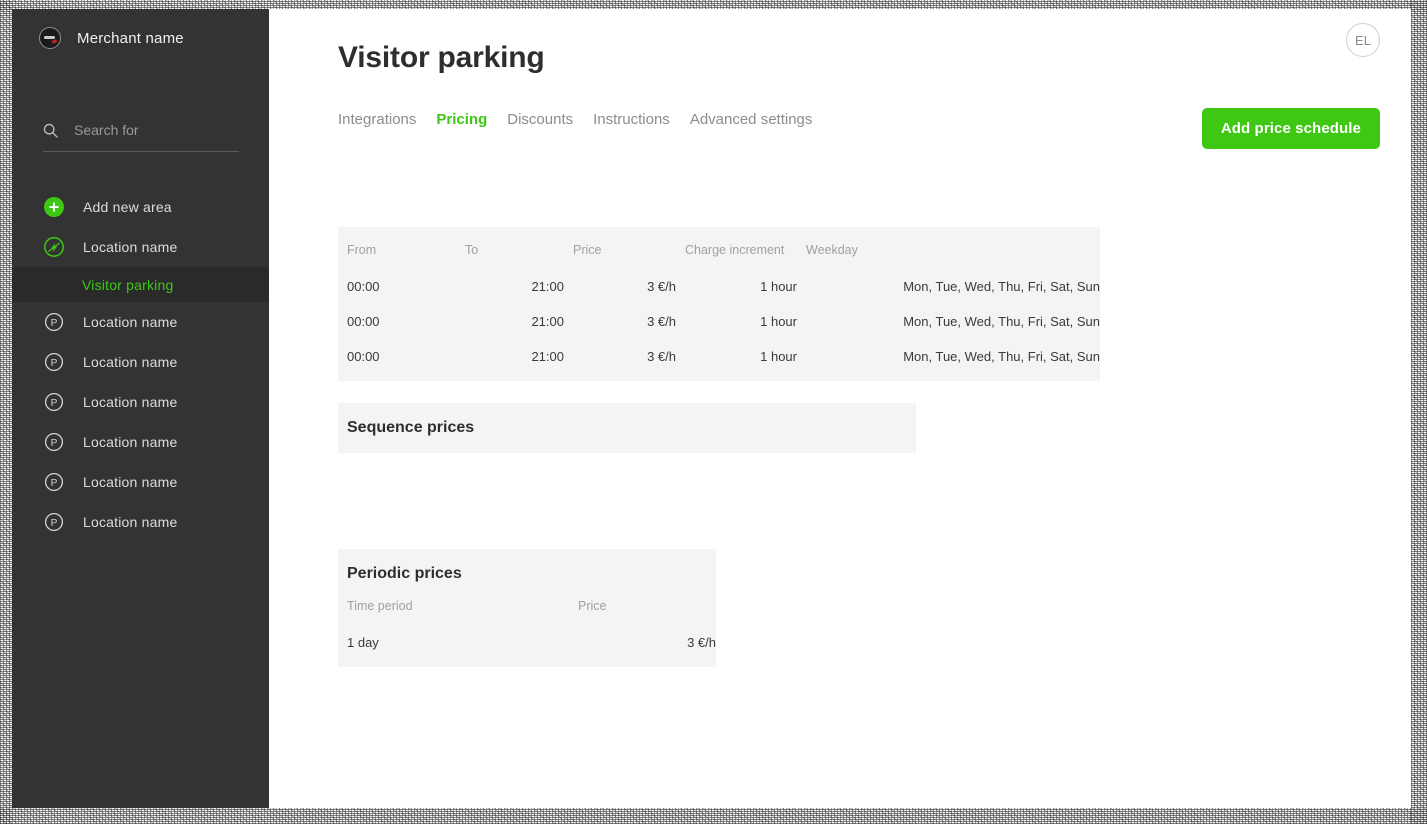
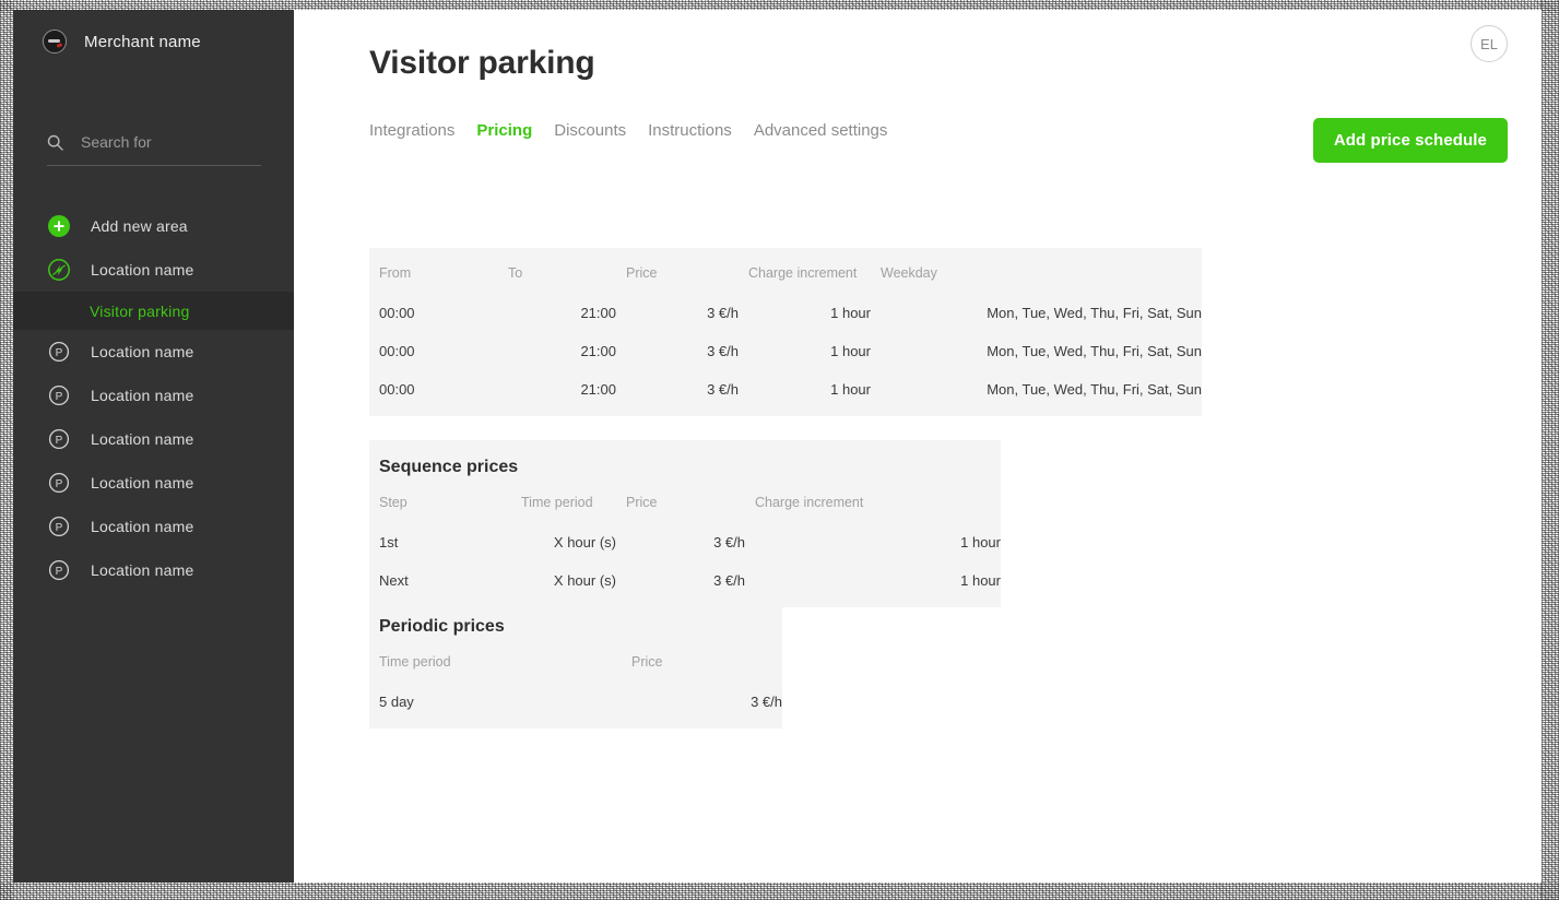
  Merchant name
  Search for
  Add new area
  Location name
  Visitor parking
  P
  Location name
  P
  Location name
  P
  Location name
  P
  Location name
  P
  Location name
  P
  Location name
  Visitor parking
  EL
  Integrations
  Pricing
  Discounts
  Instructions
  Advanced settings
  Add price schedule
  From	To	Price	Charge increment	Weekday
  00:00	21:00	3 €/h	1 hour	Mon, Tue, Wed, Thu, Fri, Sat, Sun
  00:00	21:00	3 €/h	1 hour	Mon, Tue, Wed, Thu, Fri, Sat, Sun
  00:00	21:00	3 €/h	1 hour	Mon, Tue, Wed, Thu, Fri, Sat, Sun
  Sequence prices
+ Step	Time period	Price	Charge increment
+ 1st	X hour (s)	3 €/h	1 hour
+ Next	X hour (s)	3 €/h	1 hour
  Periodic prices
  Time period	Price
- 1 day	3 €/h
+ 5 day	3 €/h
